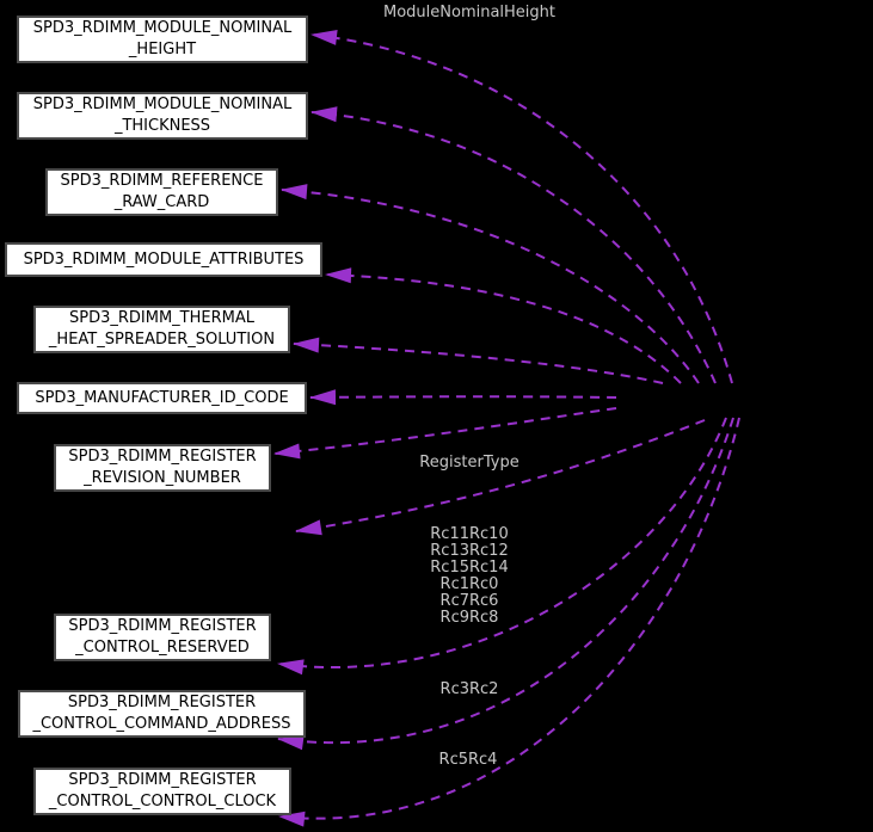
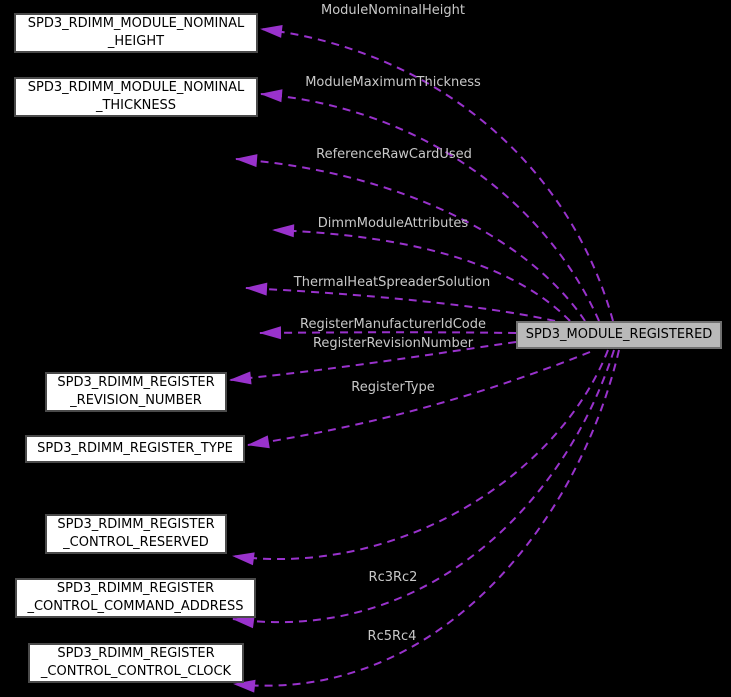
  SPD3_RDIMM_MODULE_NOMINAL
  _HEIGHT
  SPD3_RDIMM_MODULE_NOMINAL
  _THICKNESS
- SPD3_RDIMM_REFERENCE
- _RAW_CARD
- SPD3_RDIMM_MODULE_ATTRIBUTES
- SPD3_RDIMM_THERMAL
- _HEAT_SPREADER_SOLUTION
- SPD3_MANUFACTURER_ID_CODE
  SPD3_RDIMM_REGISTER
  _REVISION_NUMBER
+ SPD3_RDIMM_REGISTER_TYPE
  SPD3_RDIMM_REGISTER
  _CONTROL_RESERVED
  SPD3_RDIMM_REGISTER
  _CONTROL_COMMAND_ADDRESS
  SPD3_RDIMM_REGISTER
  _CONTROL_CONTROL_CLOCK
+ SPD3_MODULE_REGISTERED
  ModuleNominalHeight
+ ModuleMaximumThickness
+ ReferenceRawCardUsed
+ DimmModuleAttributes
+ ThermalHeatSpreaderSolution
+ RegisterManufacturerIdCode
+ RegisterRevisionNumber
  RegisterType
- Rc11Rc10
- Rc13Rc12
- Rc15Rc14
- Rc1Rc0
- Rc7Rc6
- Rc9Rc8
  Rc3Rc2
  Rc5Rc4
